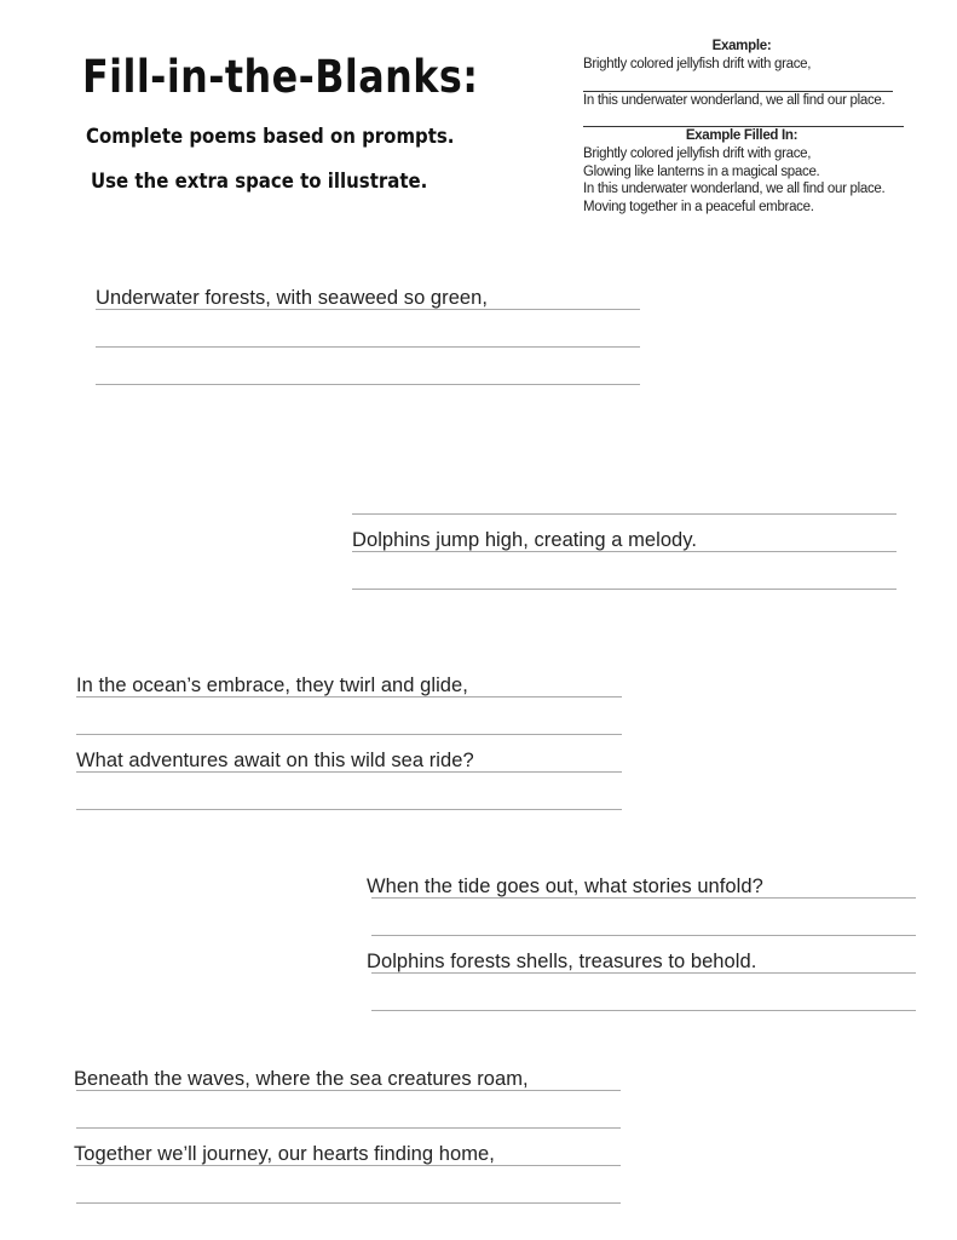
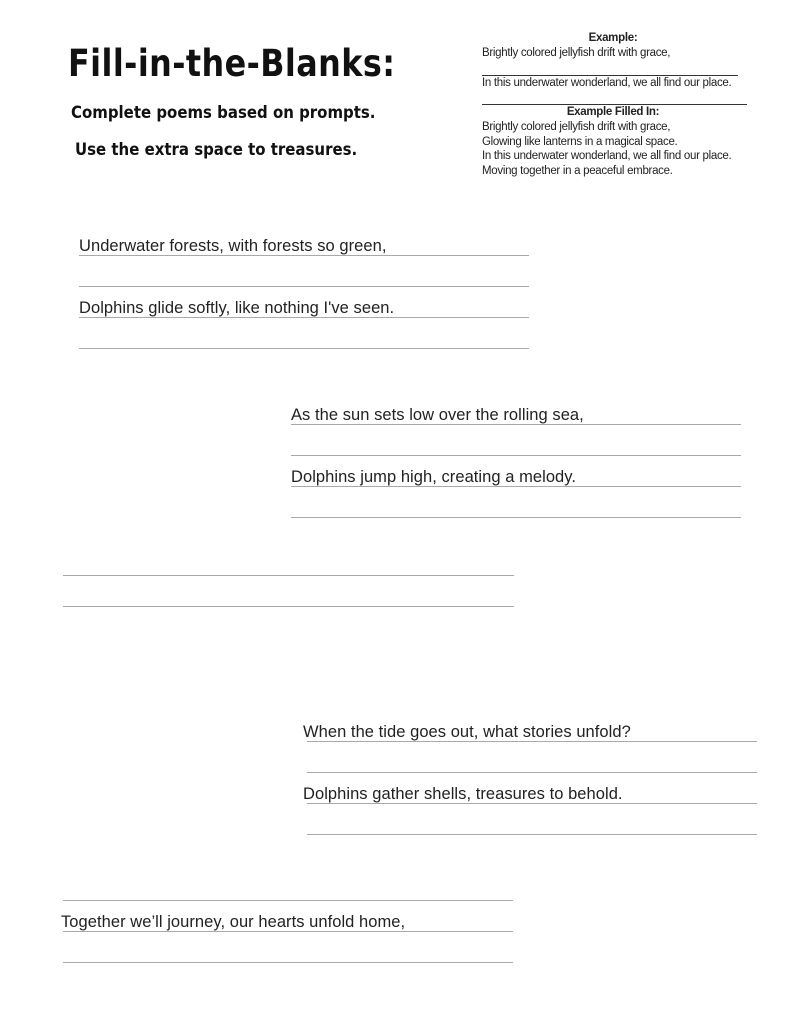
  Fill-in-the-Blanks:
  Complete poems based on prompts.
- Use the extra space to illustrate.
+ Use the extra space to treasures.
  Example:
  Brightly colored jellyfish drift with grace,
  In this underwater wonderland, we all find our place.
  Example Filled In:
  Brightly colored jellyfish drift with grace,
  Glowing like lanterns in a magical space.
  In this underwater wonderland, we all find our place.
  Moving together in a peaceful embrace.
- Underwater forests, with seaweed so green,
+ Underwater forests, with forests so green,
+ Dolphins glide softly, like nothing I've seen.
+ As the sun sets low over the rolling sea,
  Dolphins jump high, creating a melody.
- In the ocean’s embrace, they twirl and glide,
- What adventures await on this wild sea ride?
  When the tide goes out, what stories unfold?
- Dolphins forests shells, treasures to behold.
+ Dolphins gather shells, treasures to behold.
- Beneath the waves, where the sea creatures roam,
- Together we’ll journey, our hearts finding home,
+ Together we’ll journey, our hearts unfold home,
